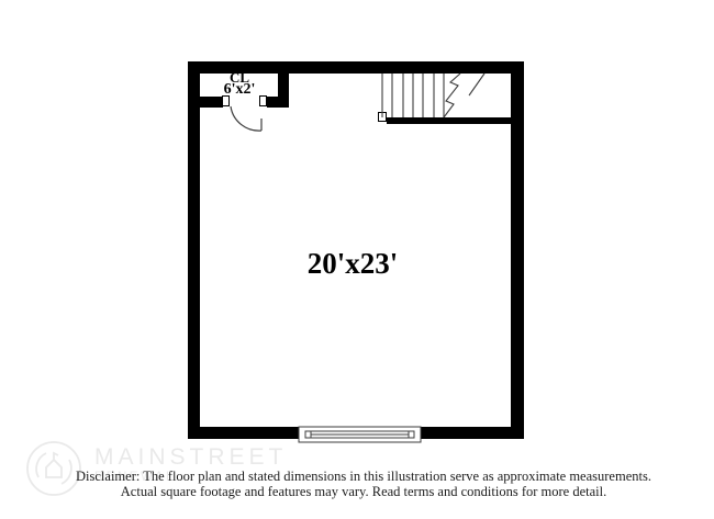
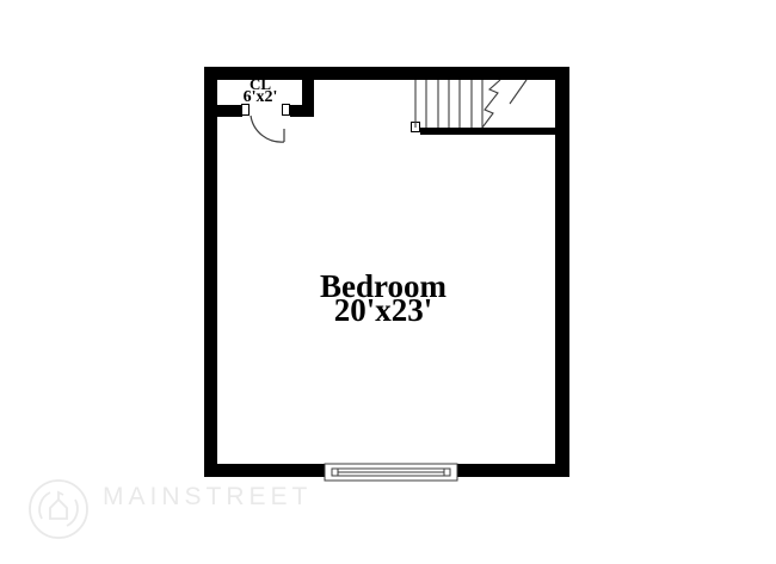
  CL
  6'x2'
+ Bedroom
  20'x23'
- RENEWAL
- Disclaimer: The floor plan and stated dimensions in this illustration serve as approximate measurements.
- Actual square footage and features may vary. Read terms and conditions for more detail.
